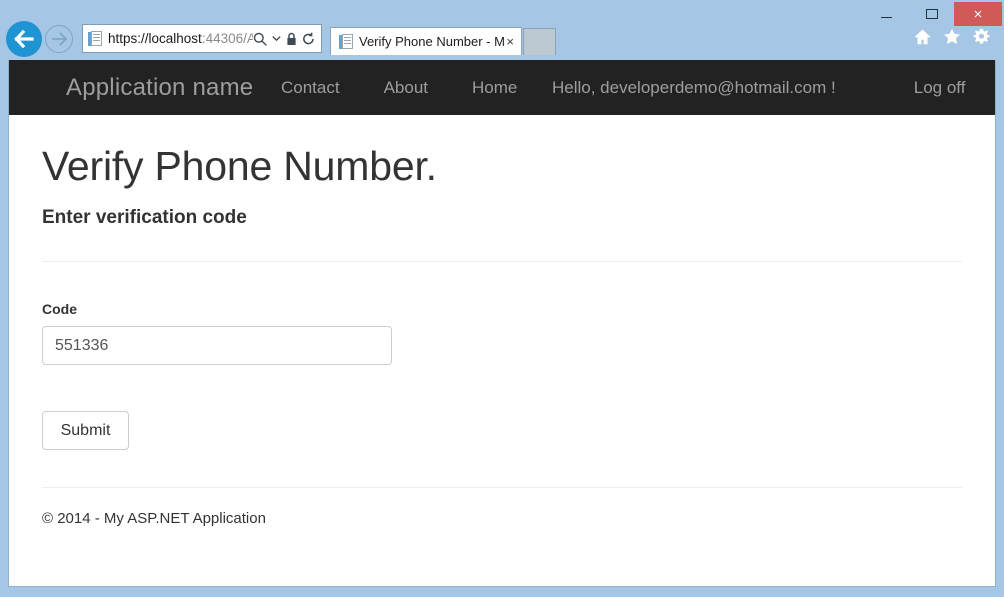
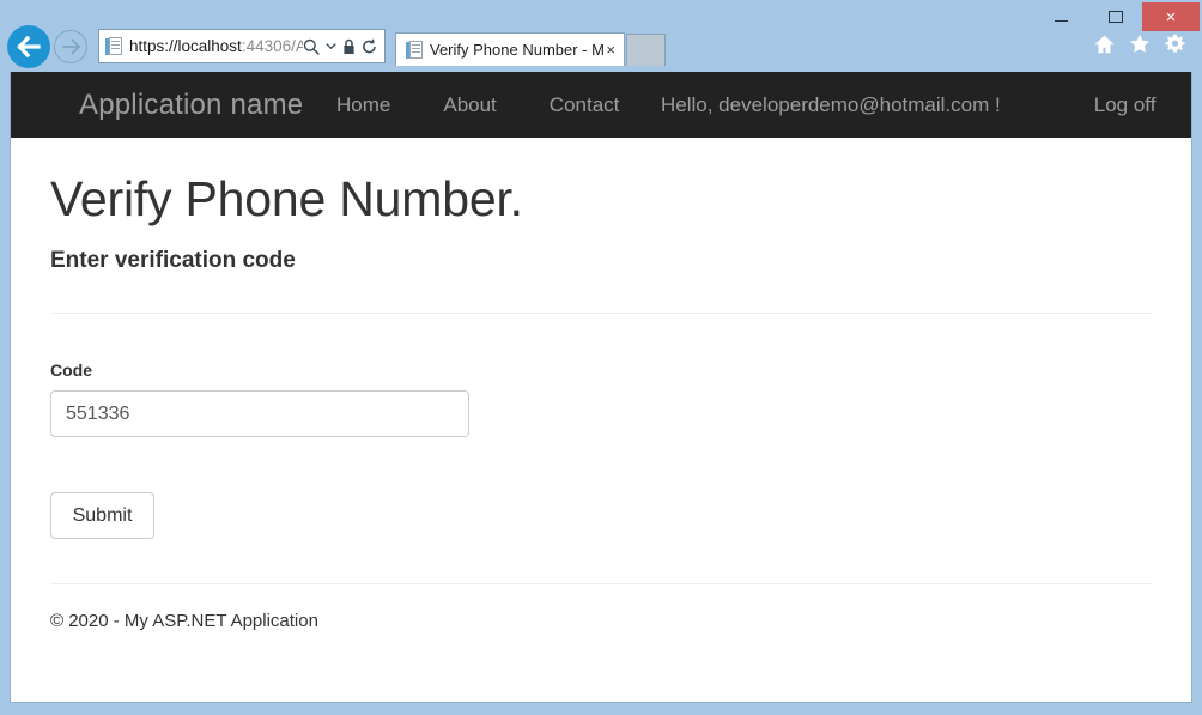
  ×
  https://localhost:44306/A
  Verify Phone Number - M
  ×
  Application name
- Contact
+ Home
  About
- Home
+ Contact
  Hello, developerdemo@hotmail.com !
  Log off
  Verify Phone Number.
  Enter verification code
  Code
  551336
  Submit
- © 2014 - My ASP.NET Application
+ © 2020 - My ASP.NET Application
